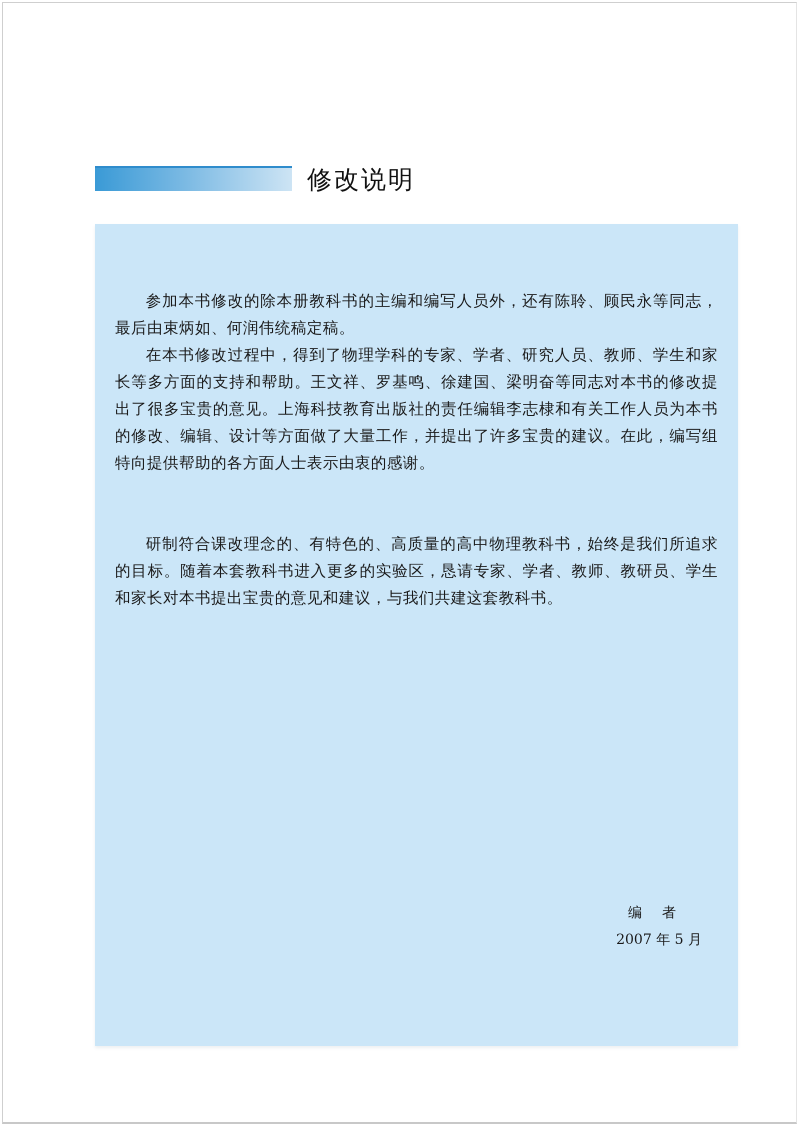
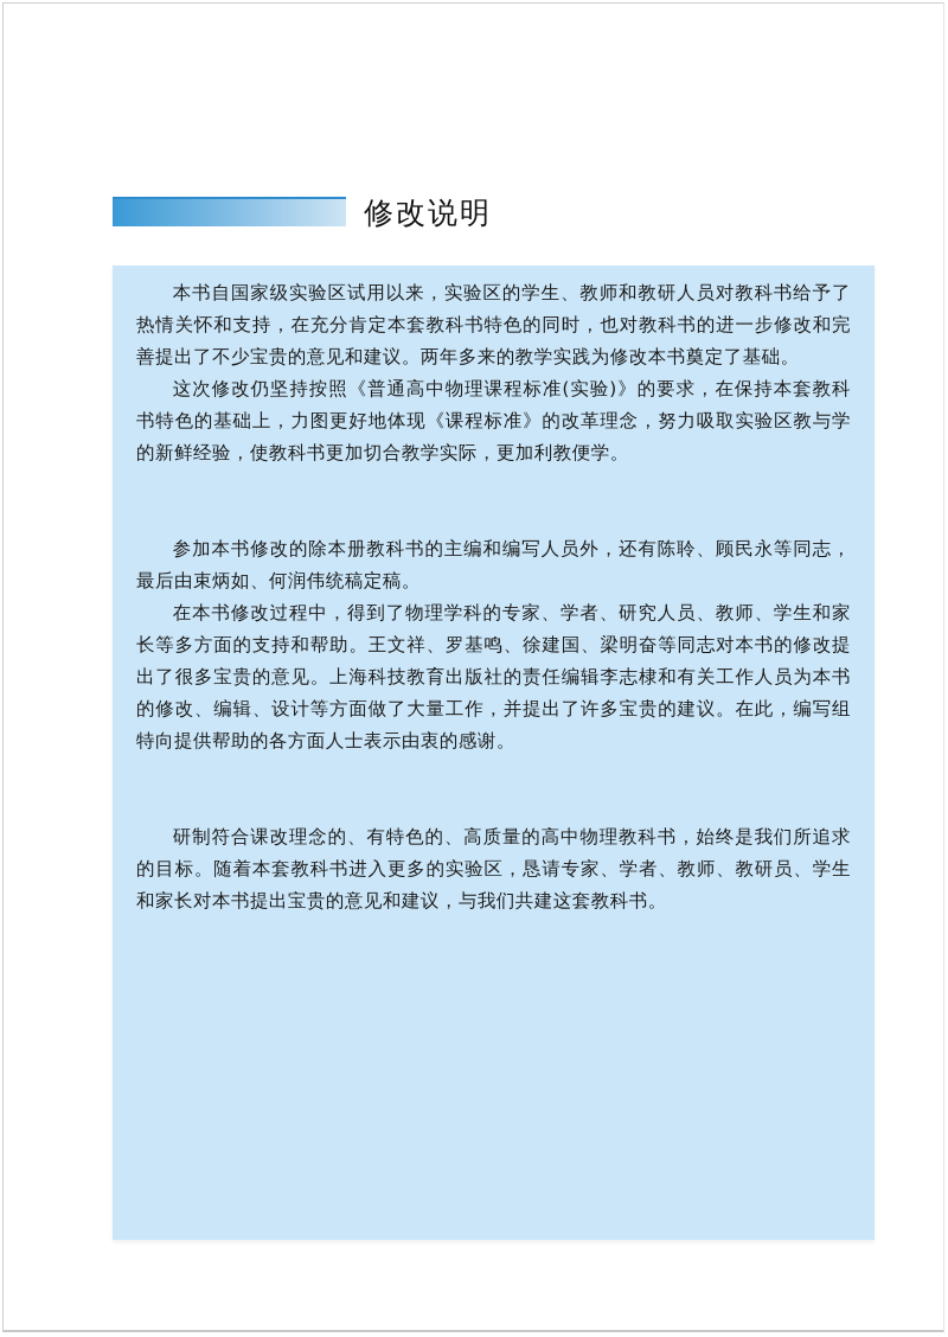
  修改说明
+ 本书自国家级实验区试用以来，实验区的学生、教师和教研人员对教科书给予了热情关怀和支持，在充分肯定本套教科书特色的同时，也对教科书的进一步修改和完善提出了不少宝贵的意见和建议。两年多来的教学实践为修改本书奠定了基础。
+ 这次修改仍坚持按照《普通高中物理课程标准(实验)》的要求，在保持本套教科书特色的基础上，力图更好地体现《课程标准》的改革理念，努力吸取实验区教与学的新鲜经验，使教科书更加切合教学实际，更加利教便学。
  参加本书修改的除本册教科书的主编和编写人员外，还有陈聆、顾民永等同志，最后由束炳如、何润伟统稿定稿。
  在本书修改过程中，得到了物理学科的专家、学者、研究人员、教师、学生和家长等多方面的支持和帮助。王文祥、罗基鸣、徐建国、梁明奋等同志对本书的修改提出了很多宝贵的意见。上海科技教育出版社的责任编辑李志棣和有关工作人员为本书的修改、编辑、设计等方面做了大量工作，并提出了许多宝贵的建议。在此，编写组特向提供帮助的各方面人士表示由衷的感谢。
  研制符合课改理念的、有特色的、高质量的高中物理教科书，始终是我们所追求的目标。随着本套教科书进入更多的实验区，恳请专家、学者、教师、教研员、学生和家长对本书提出宝贵的意见和建议，与我们共建这套教科书。
- 编者
- 2007 年 5 月
